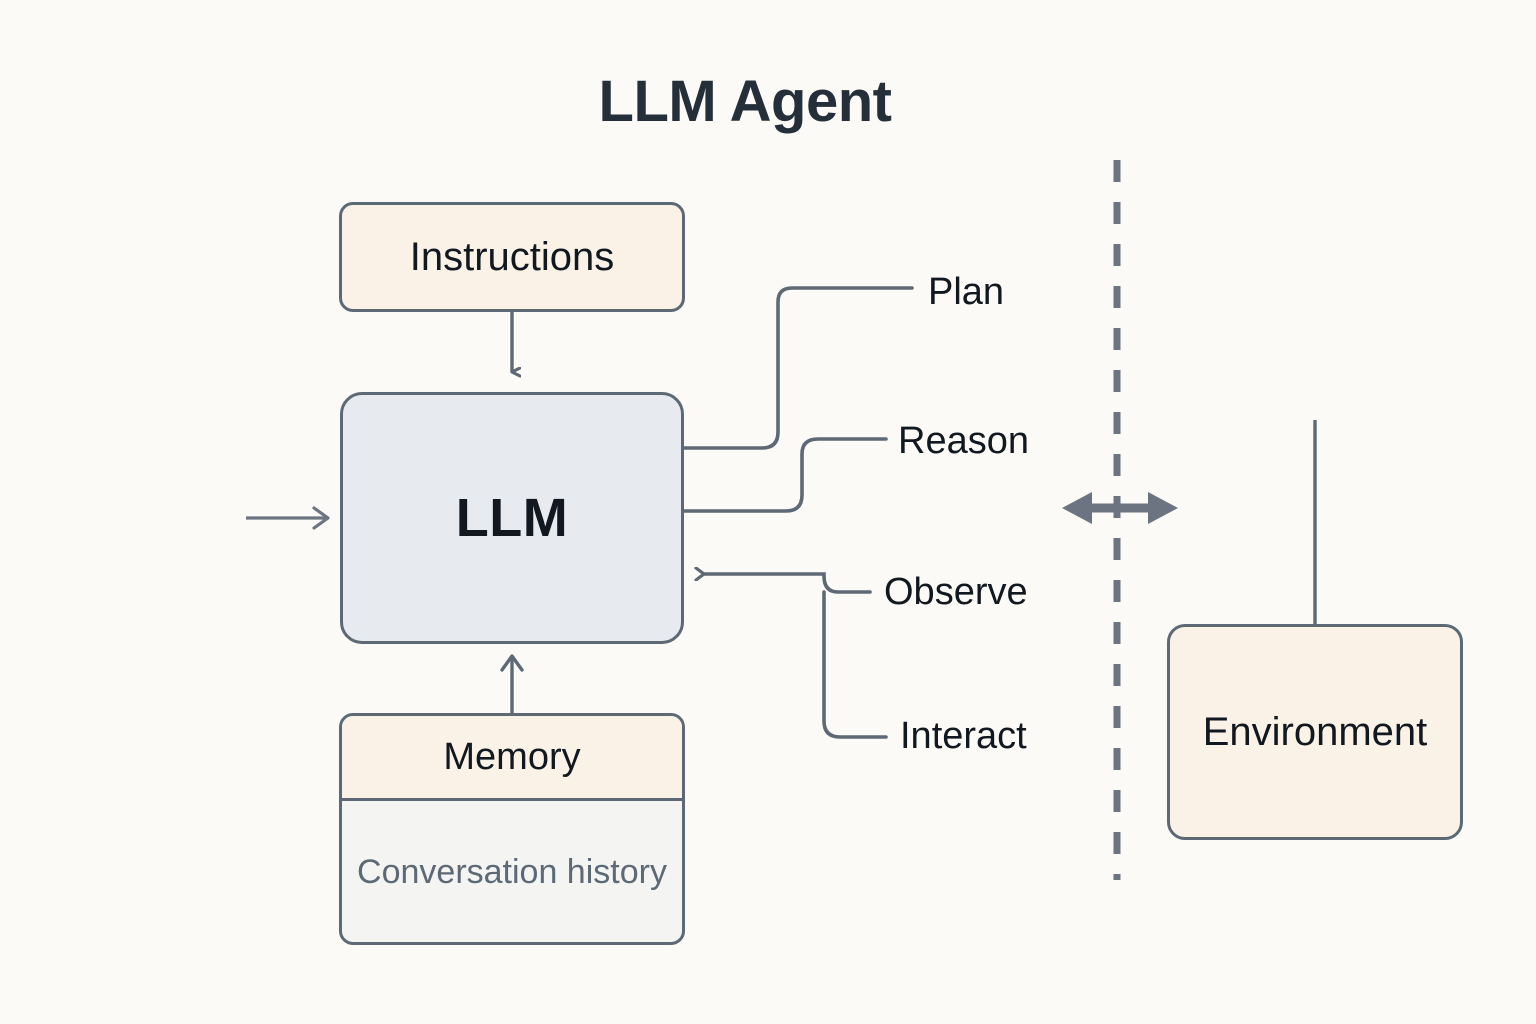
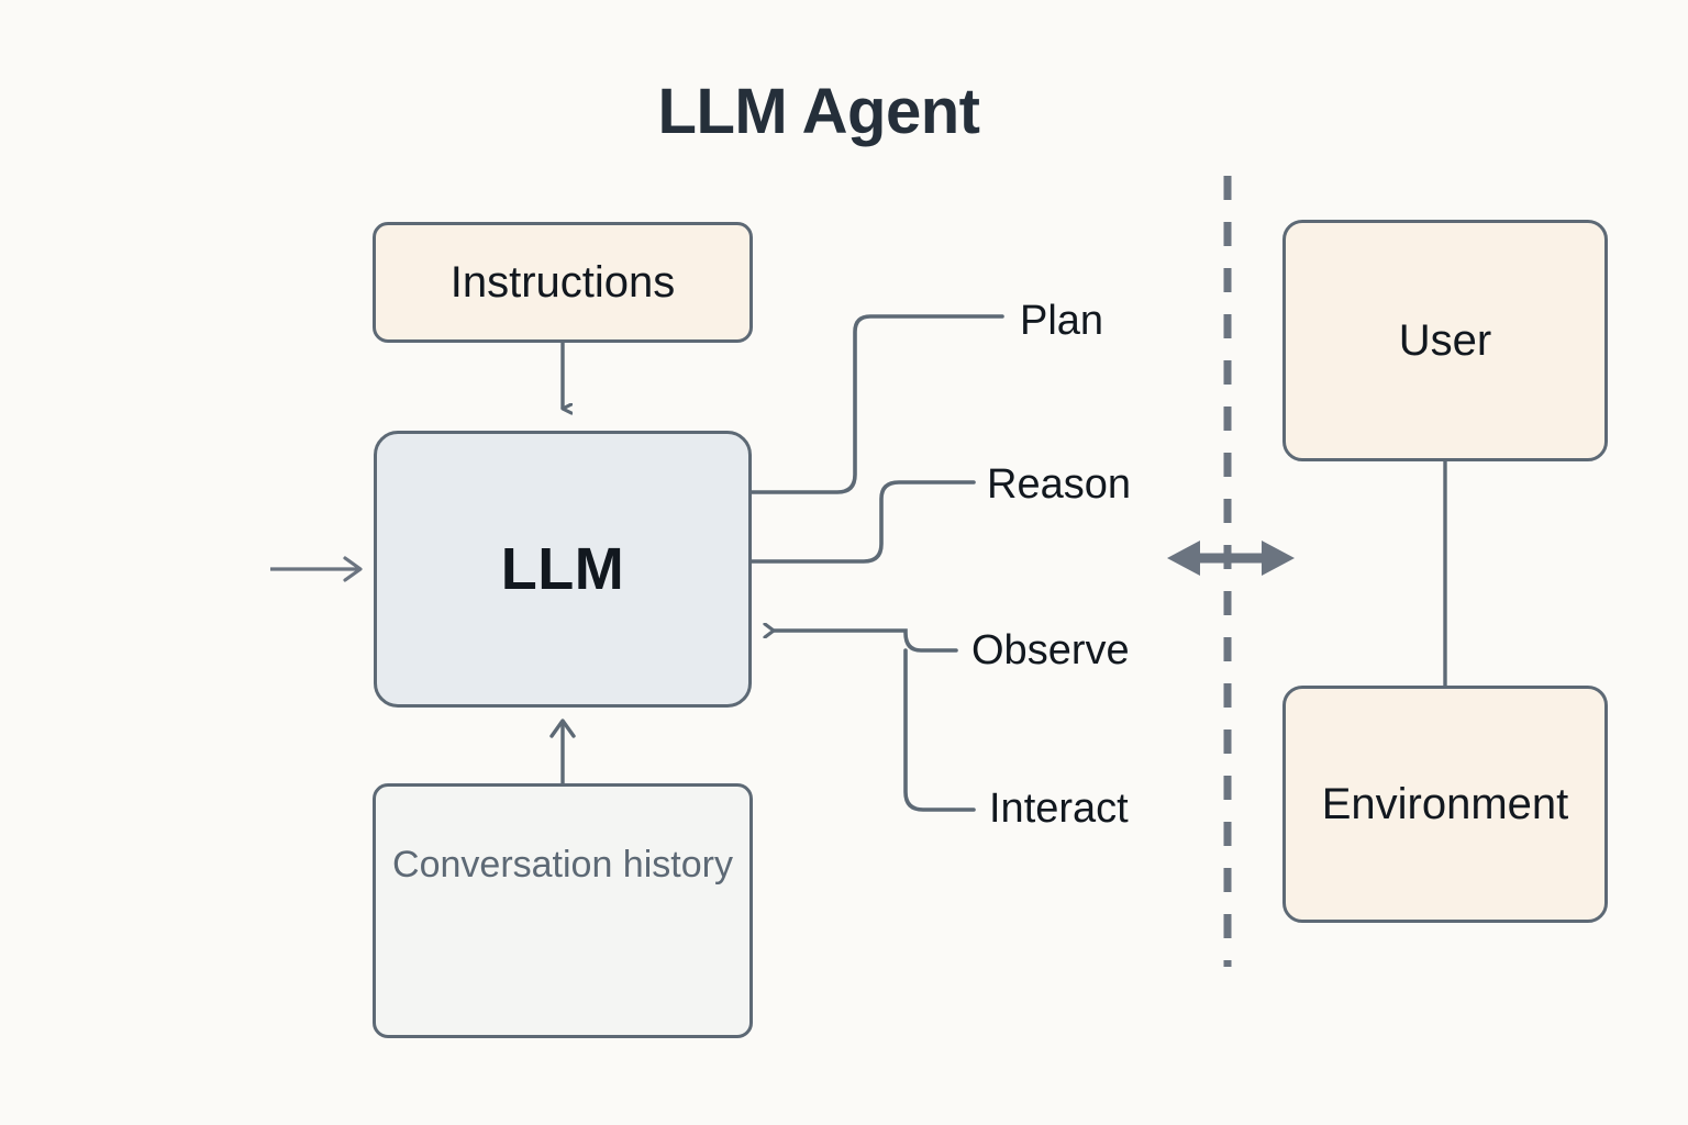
  LLM Agent
  Instructions
  LLM
- Memory
  Conversation history
+ User
  Environment
  Plan
  Reason
  Observe
  Interact
